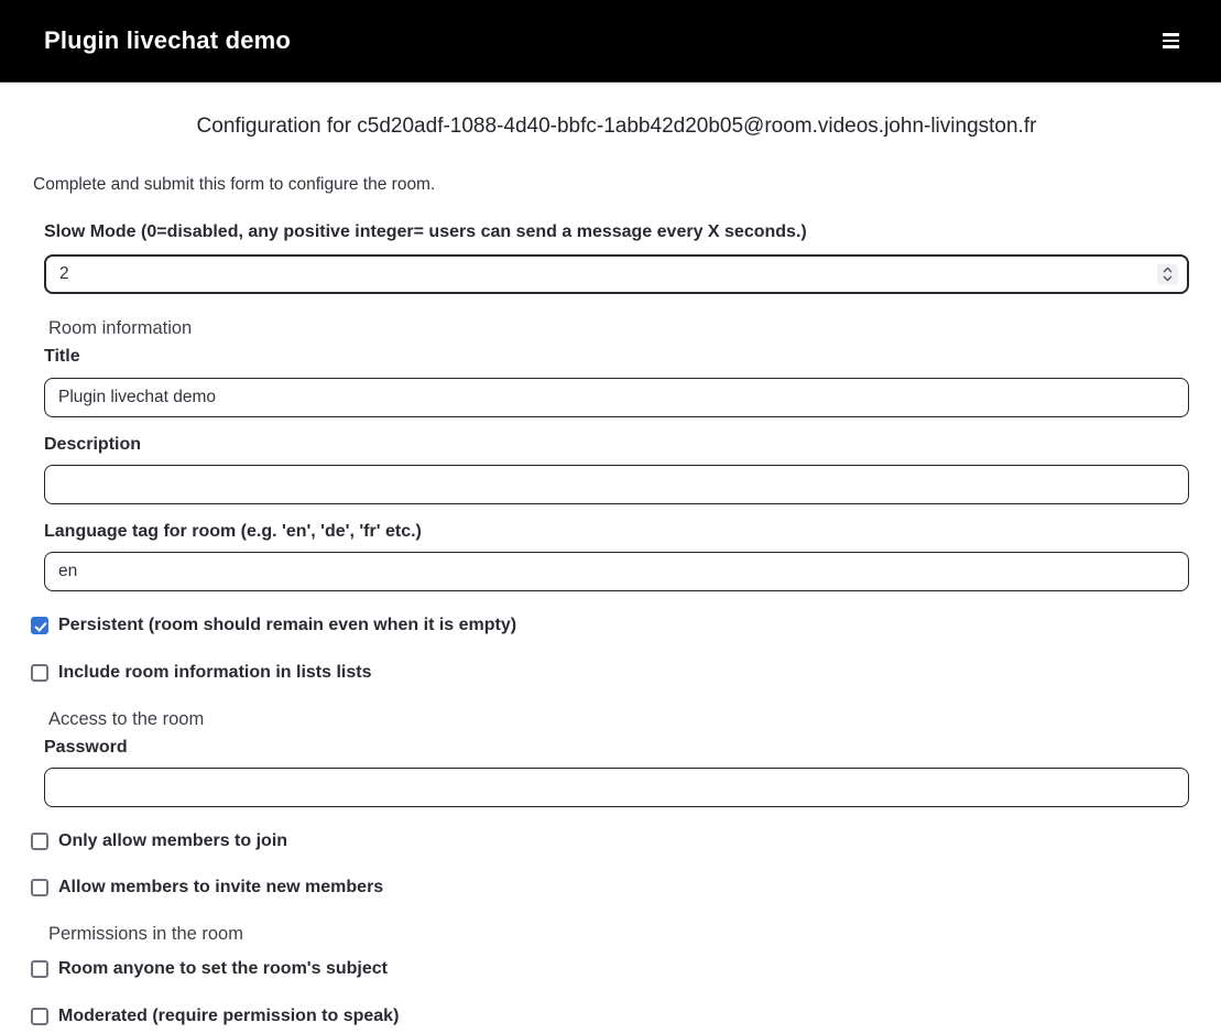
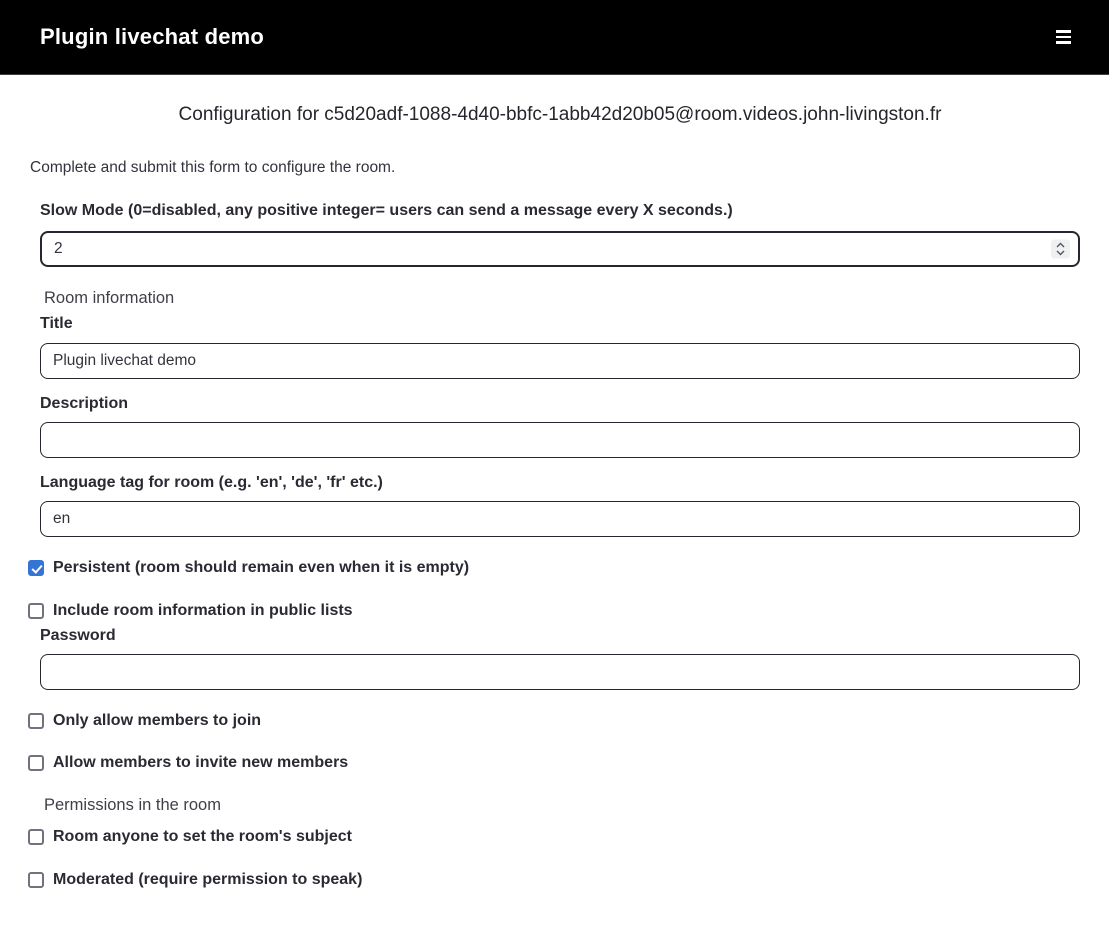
  Plugin livechat demo
  Configuration for c5d20adf-1088-4d40-bbfc-1abb42d20b05@room.videos.john-livingston.fr
  Complete and submit this form to configure the room.
  Slow Mode (0=disabled, any positive integer= users can send a message every X seconds.)
  2
  Room information
  Title
  Plugin livechat demo
  Description
  Language tag for room (e.g. 'en', 'de', 'fr' etc.)
  en
  Persistent (room should remain even when it is empty)
- Include room information in lists lists
+ Include room information in public lists
- Access to the room
  Password
  Only allow members to join
  Allow members to invite new members
  Permissions in the room
  Room anyone to set the room's subject
  Moderated (require permission to speak)
